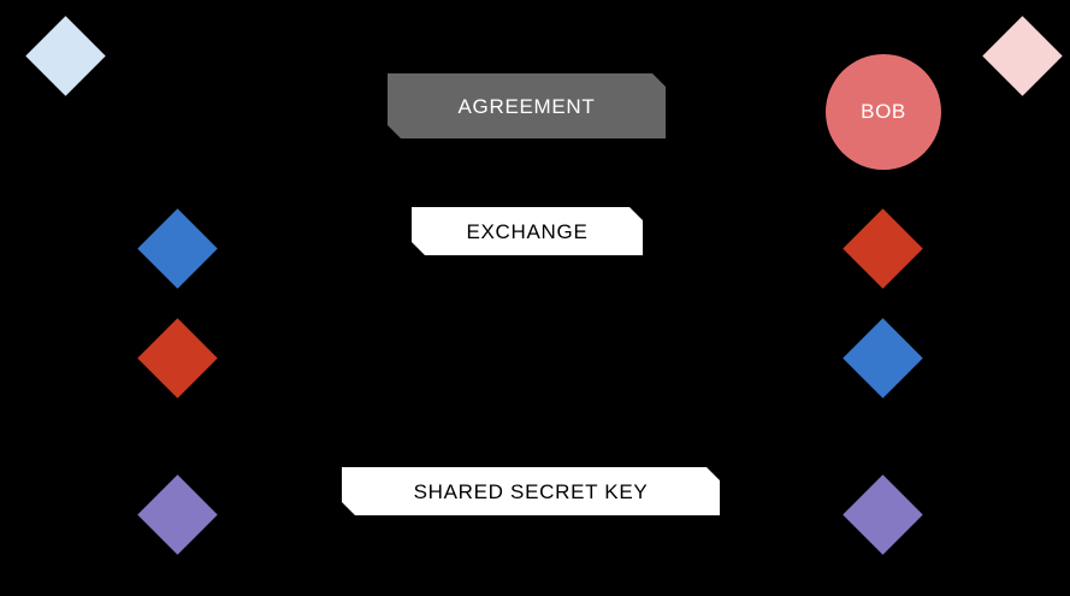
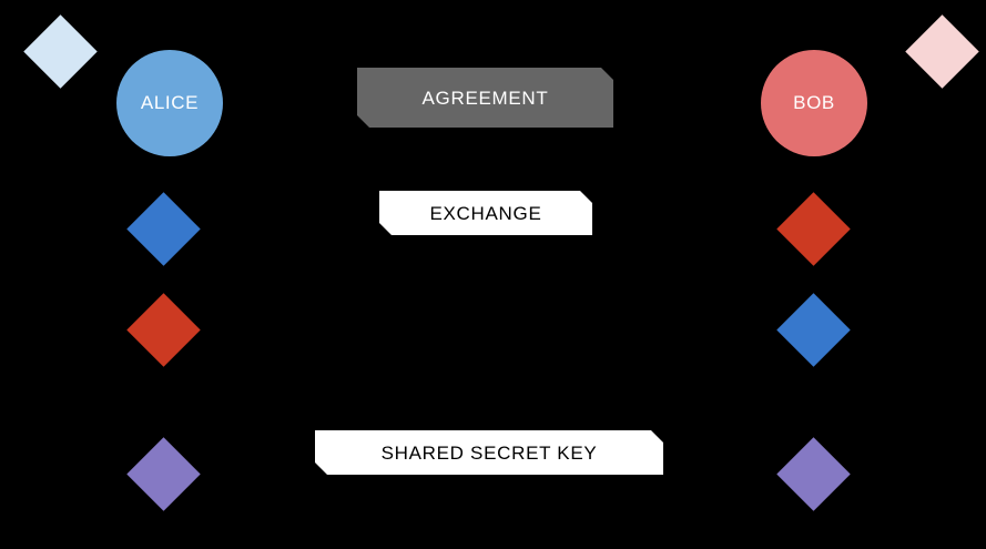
+ ALICE
  BOB
  AGREEMENT
  EXCHANGE
  SHARED SECRET KEY
